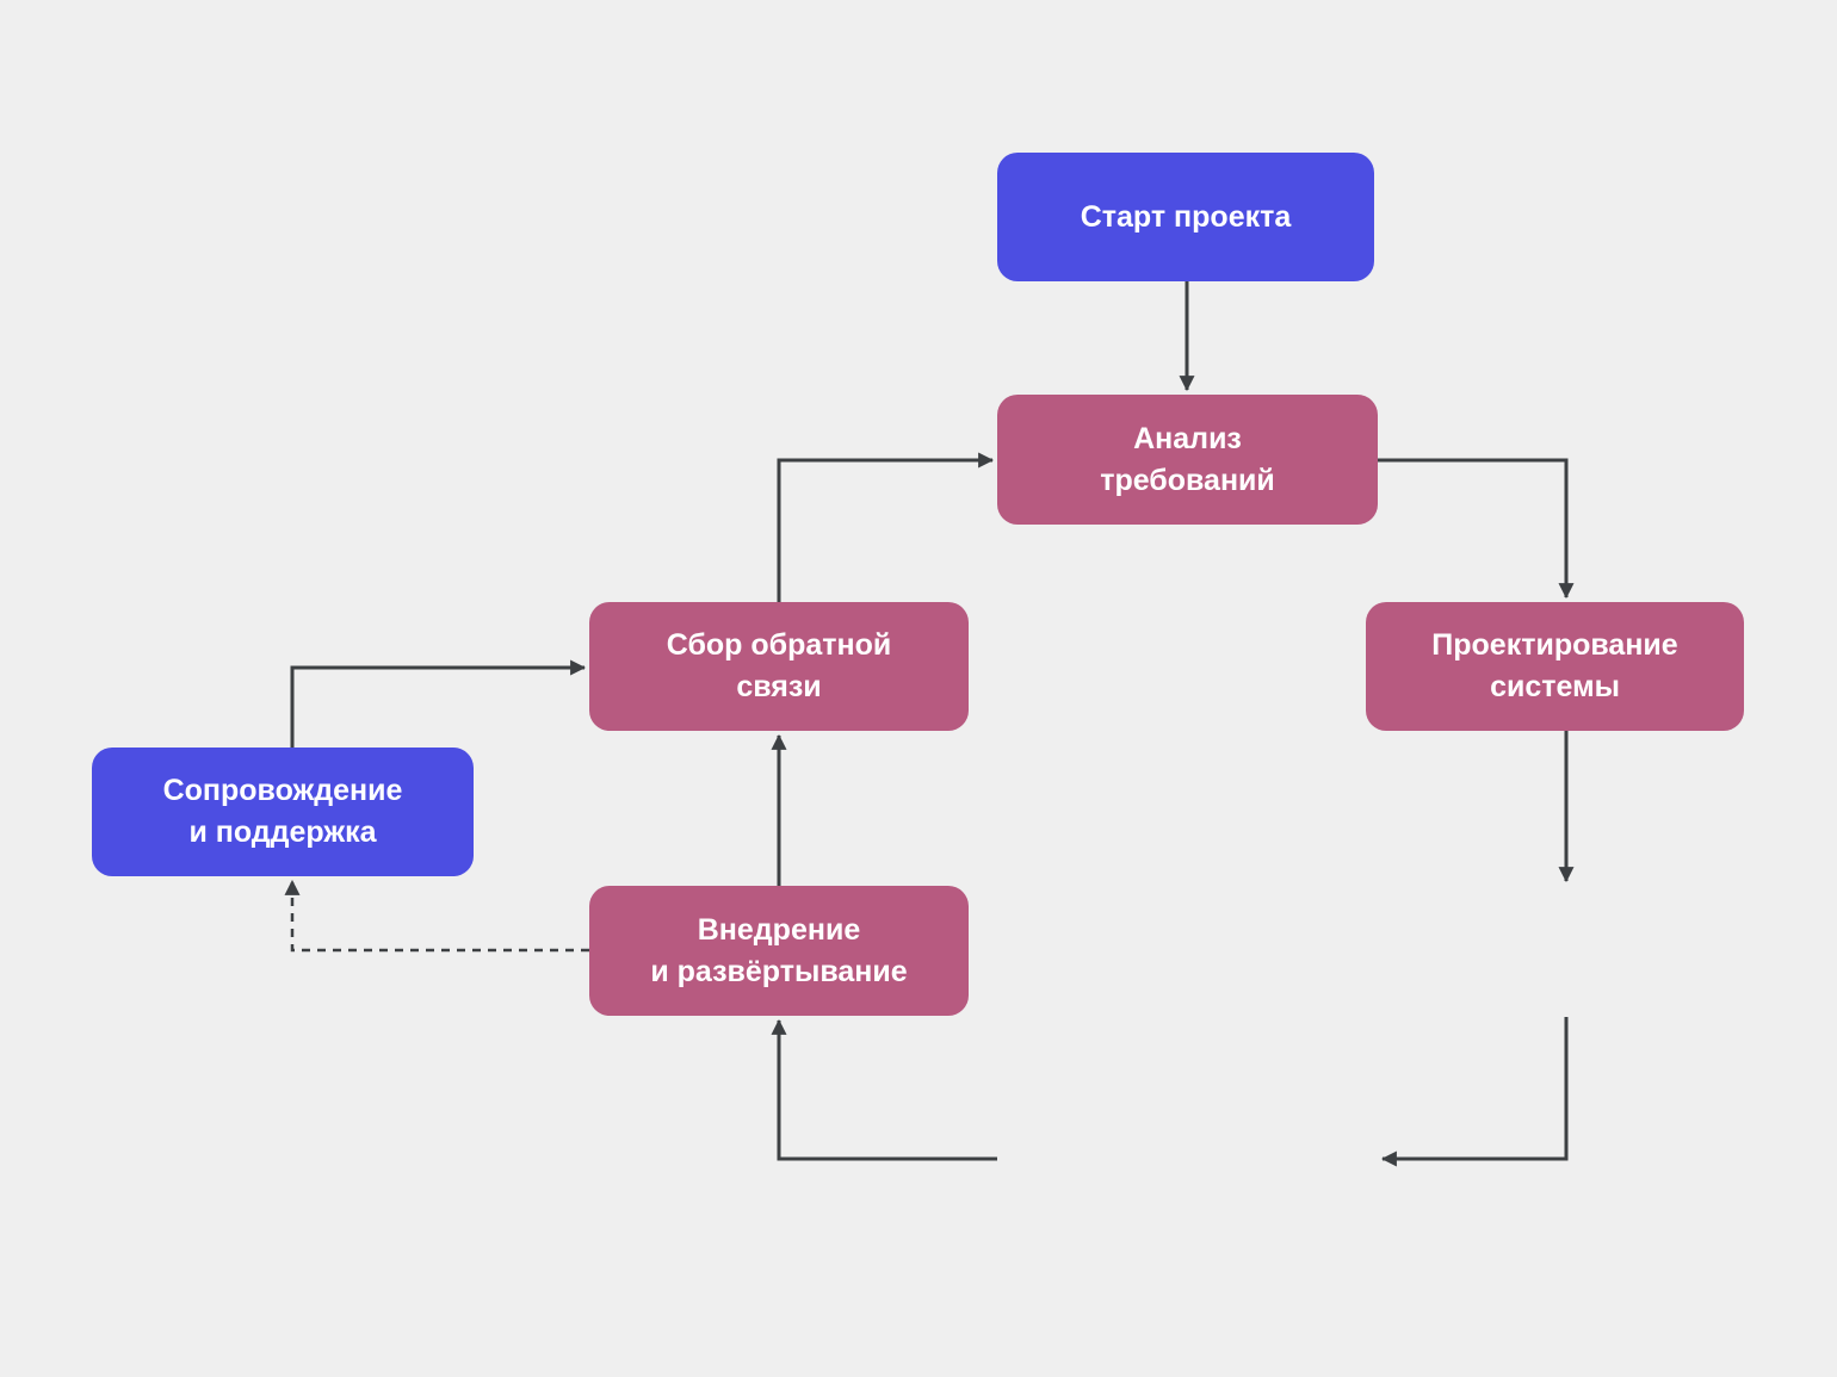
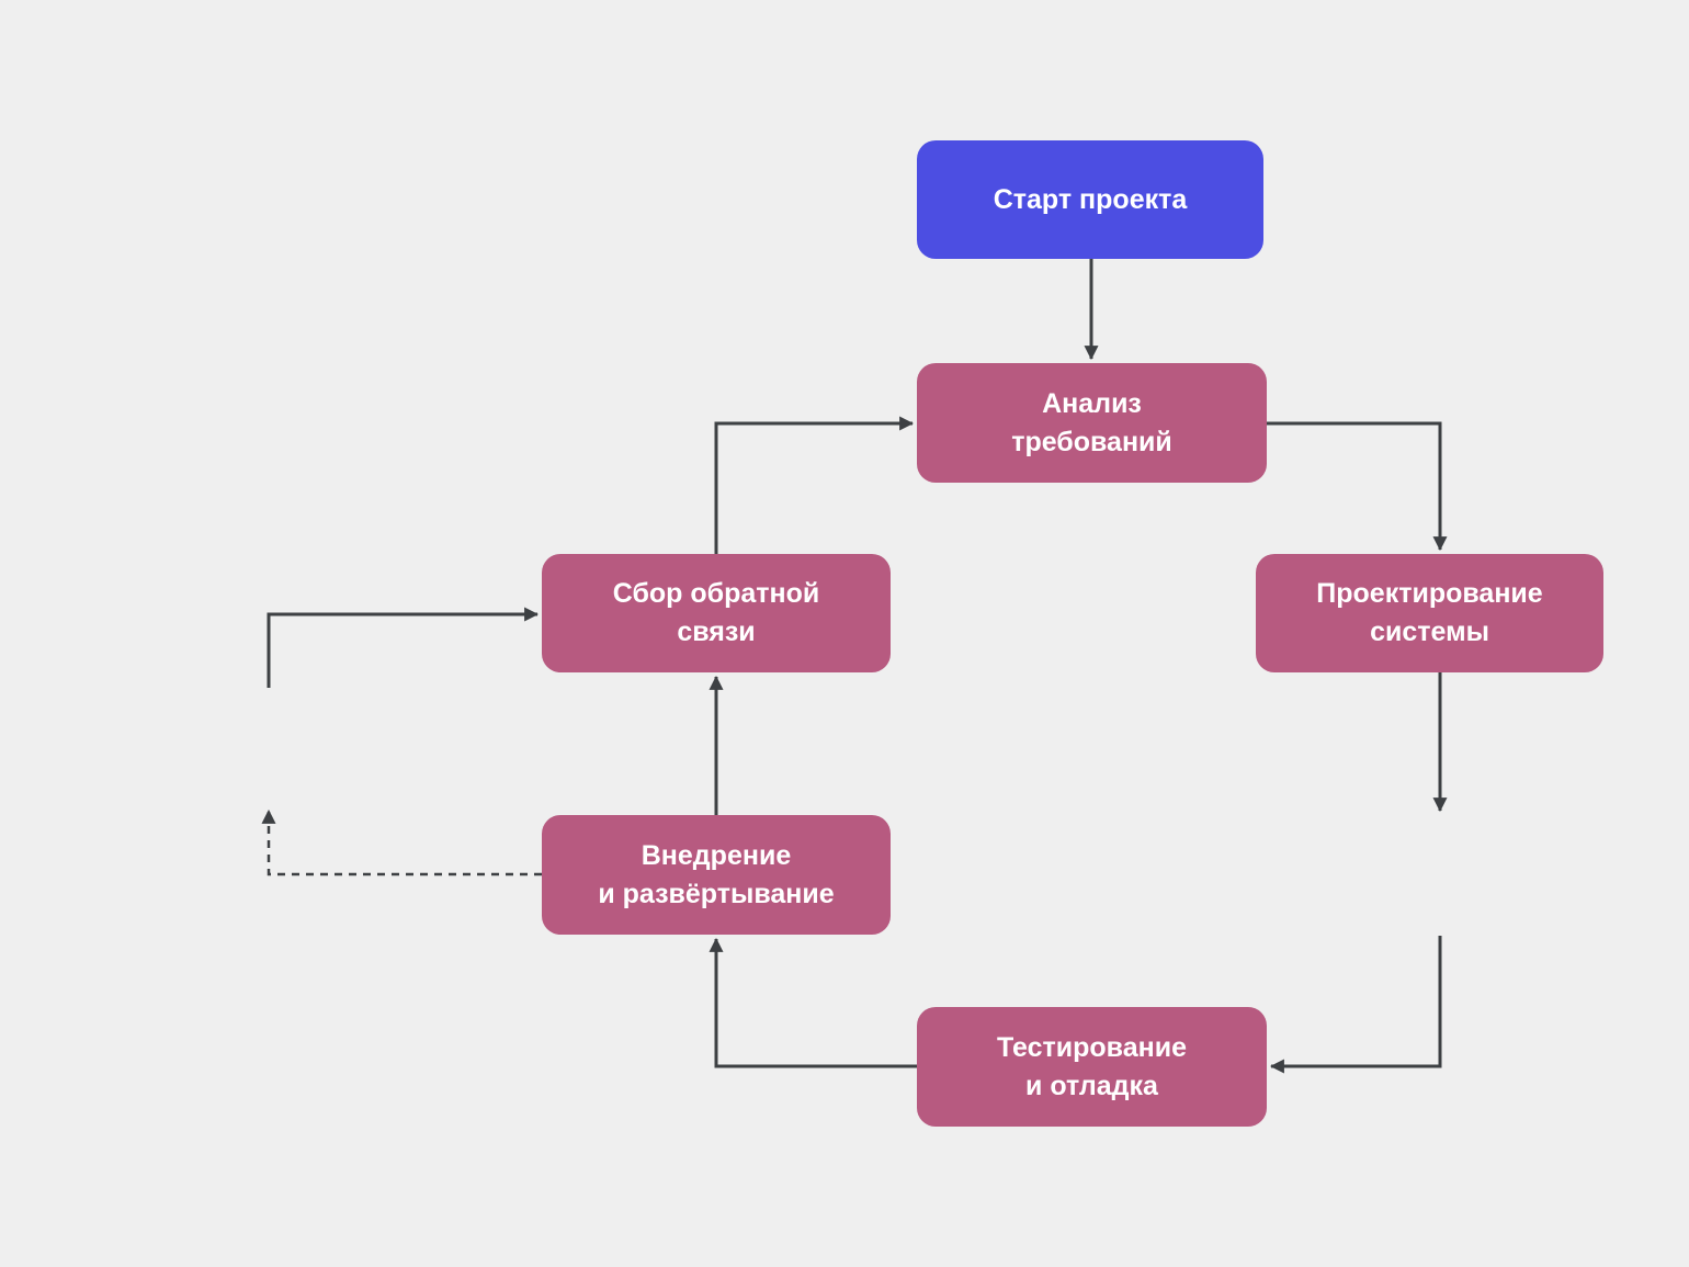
  Старт проекта
  Анализ
  требований
  Проектирование
  системы
+ Тестирование
+ и отладка
  Внедрение
  и развёртывание
  Сбор обратной
  связи
- Сопровождение
- и поддержка
